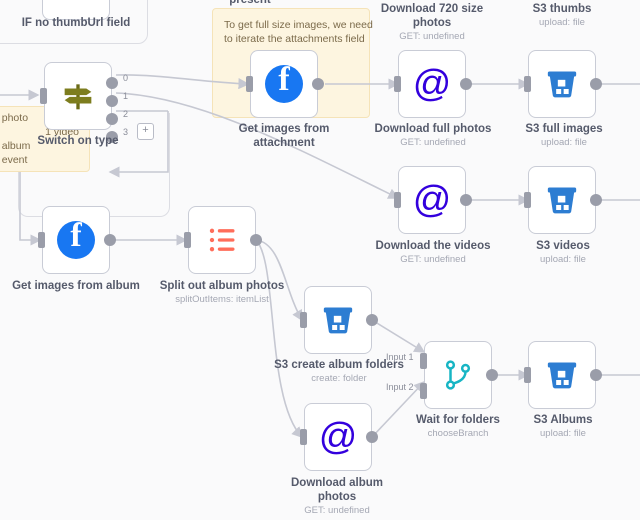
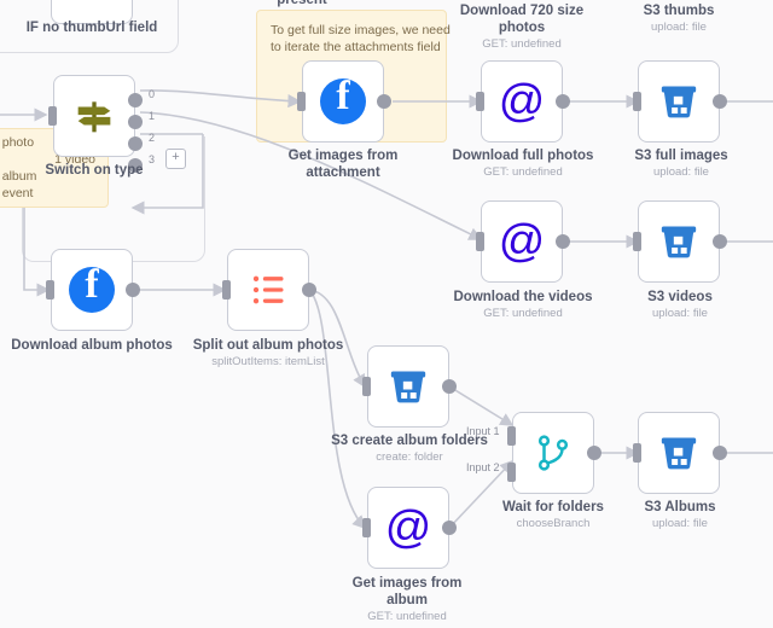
  To get full size images, we n
  to iterate the attachments fiel
  photo
  1 video
  album
  event
  present
  IF no thumbUrl field
  0
  1
  2
  3
  +
  Switch on type
  Get images from attachment
  Download 720 size photos
  GET: undefined
  @
  Download full photos
  GET: undefined
  S3 thumbs
  upload: file
  S3 full images
  upload: file
  @
  Download the videos
  GET: undefined
  S3 videos
  upload: file
- Get images from album
+ Download album photos
  Split out album photos
  splitOutItems: itemList
  S3 create album folders
  create: folder
  @
- Download album photos
+ Get images from album
  GET: undefined
  Input 1
  Input 2
  Wait for folders
  chooseBranch
  S3 Albums
  upload: file
